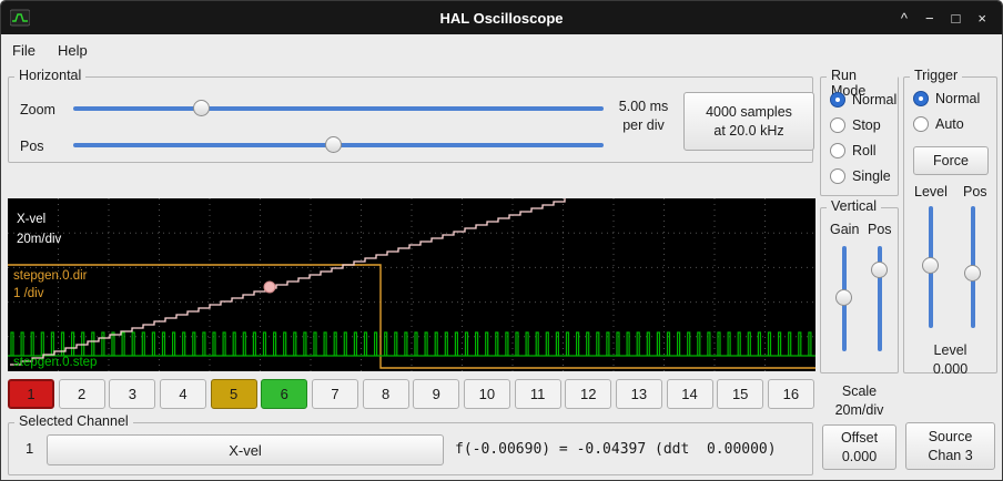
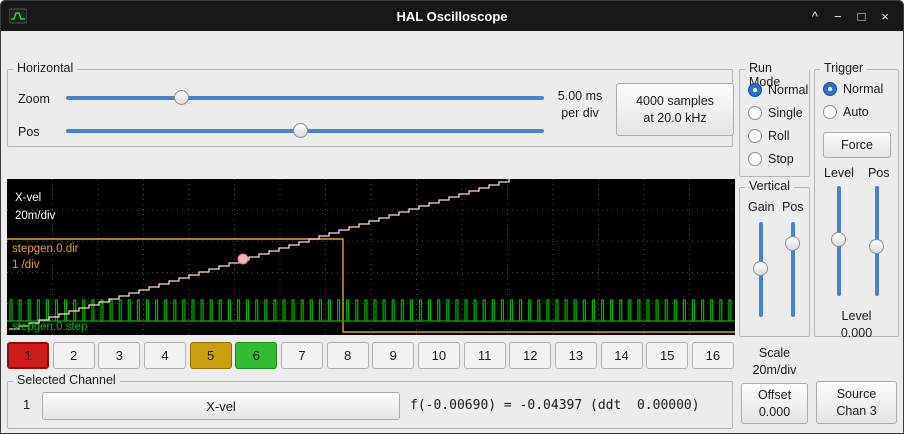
  HAL Oscilloscope
  ^
  −
  □
  ×
- File
- Help
  Horizontal
  Zoom
  Pos
  5.00 ms
  per div
  4000 samples
  at 20.0 kHz
  X-vel
  20m/div
  stepgen.0.dir
  1 /div
  stepgen.0.step
  1
  2
  3
  4
  5
  6
  7
  8
  9
  10
  11
  12
  13
  14
  15
  16
  Selected Channel
  1
  X-vel
  f(-0.00690) = -0.04397 (ddt 0.00000)
  Run Mode
  Normal
- Stop
+ Single
  Roll
- Single
+ Stop
  Vertical
  Gain
  Pos
  Scale
  20m/div
  Offset
  0.000
  Trigger
  Normal
  Auto
  Force
  Level
  Pos
  Level
  0.000
  Source
  Chan 3
